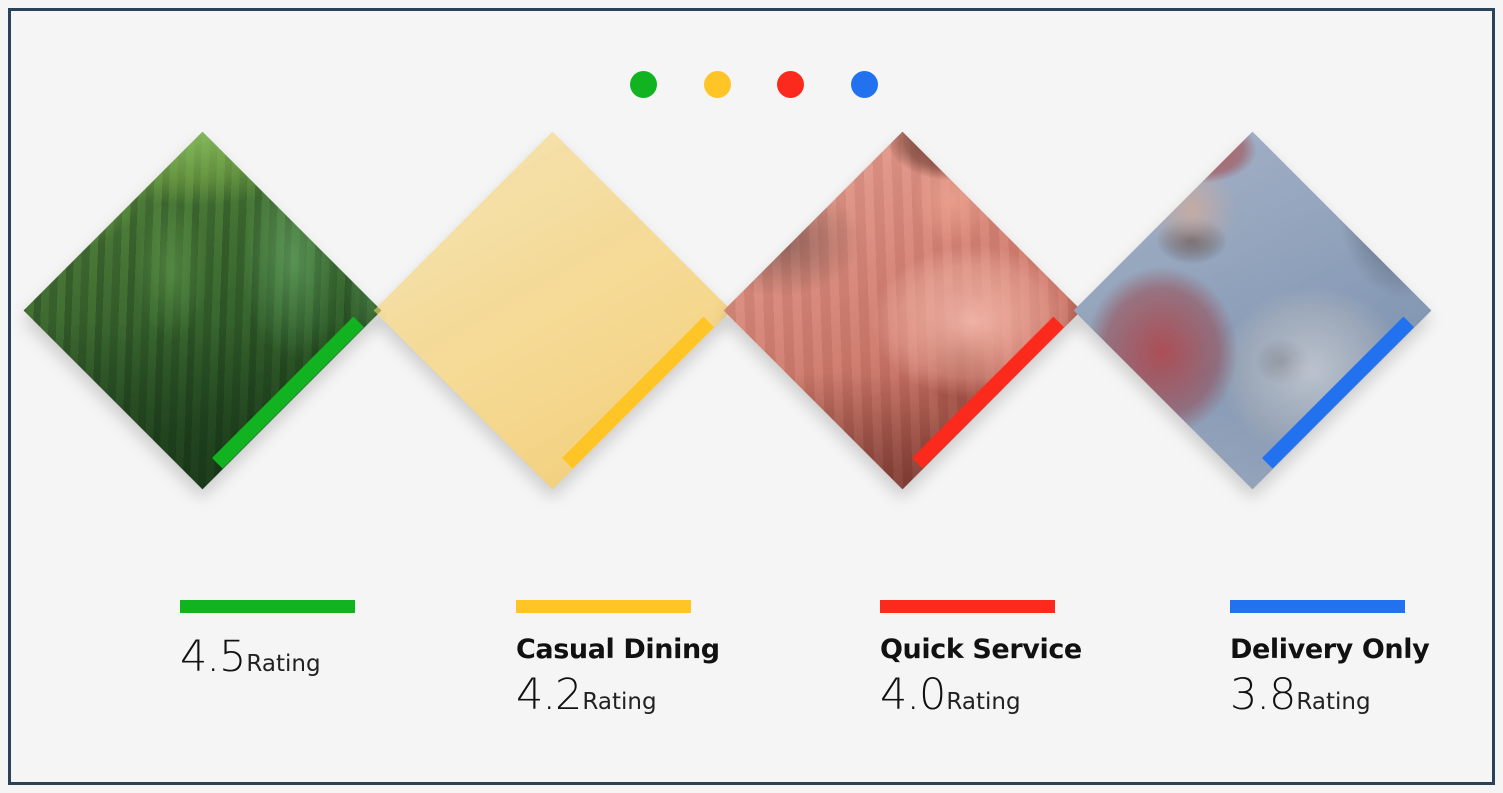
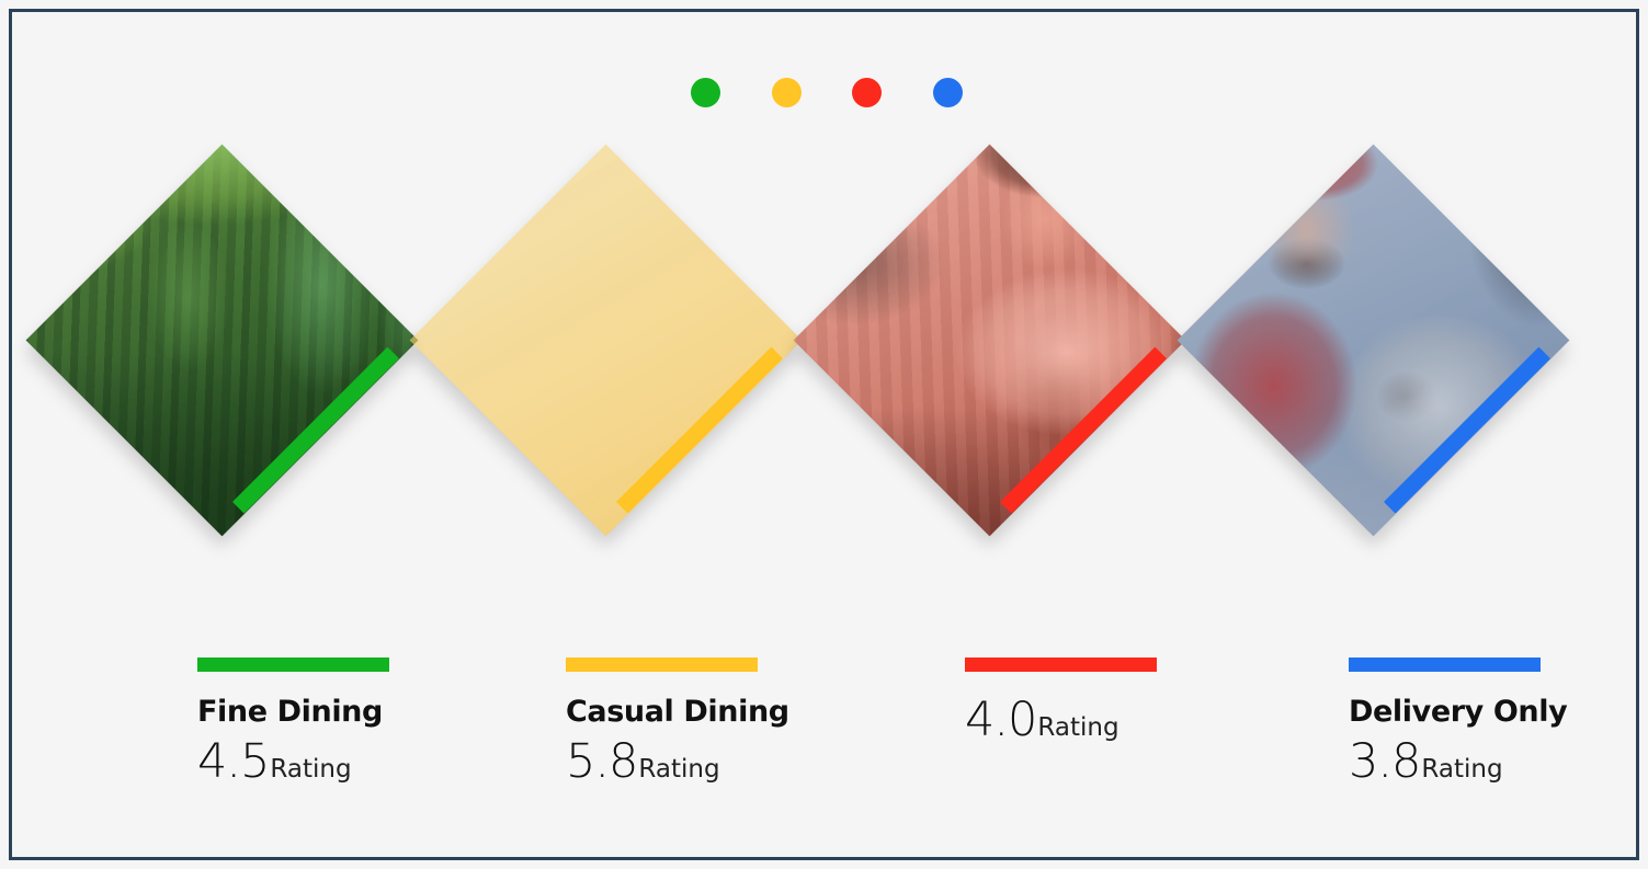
+ Fine Dining
  4.5
  Rating
  Casual Dining
- 4.2
+ 5.8
  Rating
- Quick Service
  4.0
  Rating
  Delivery Only
  3.8
  Rating
